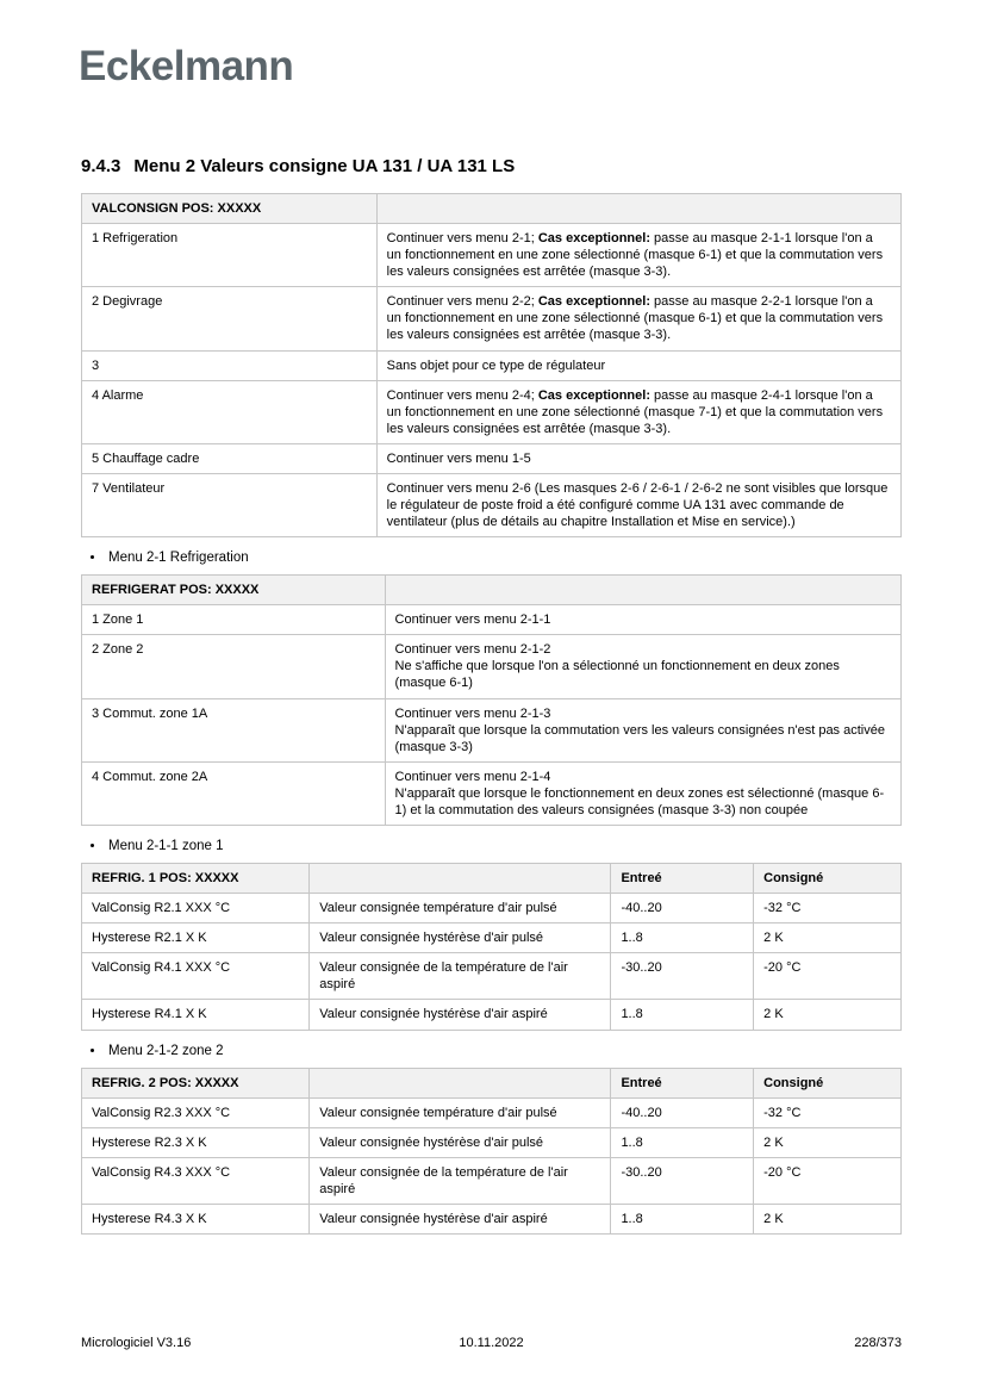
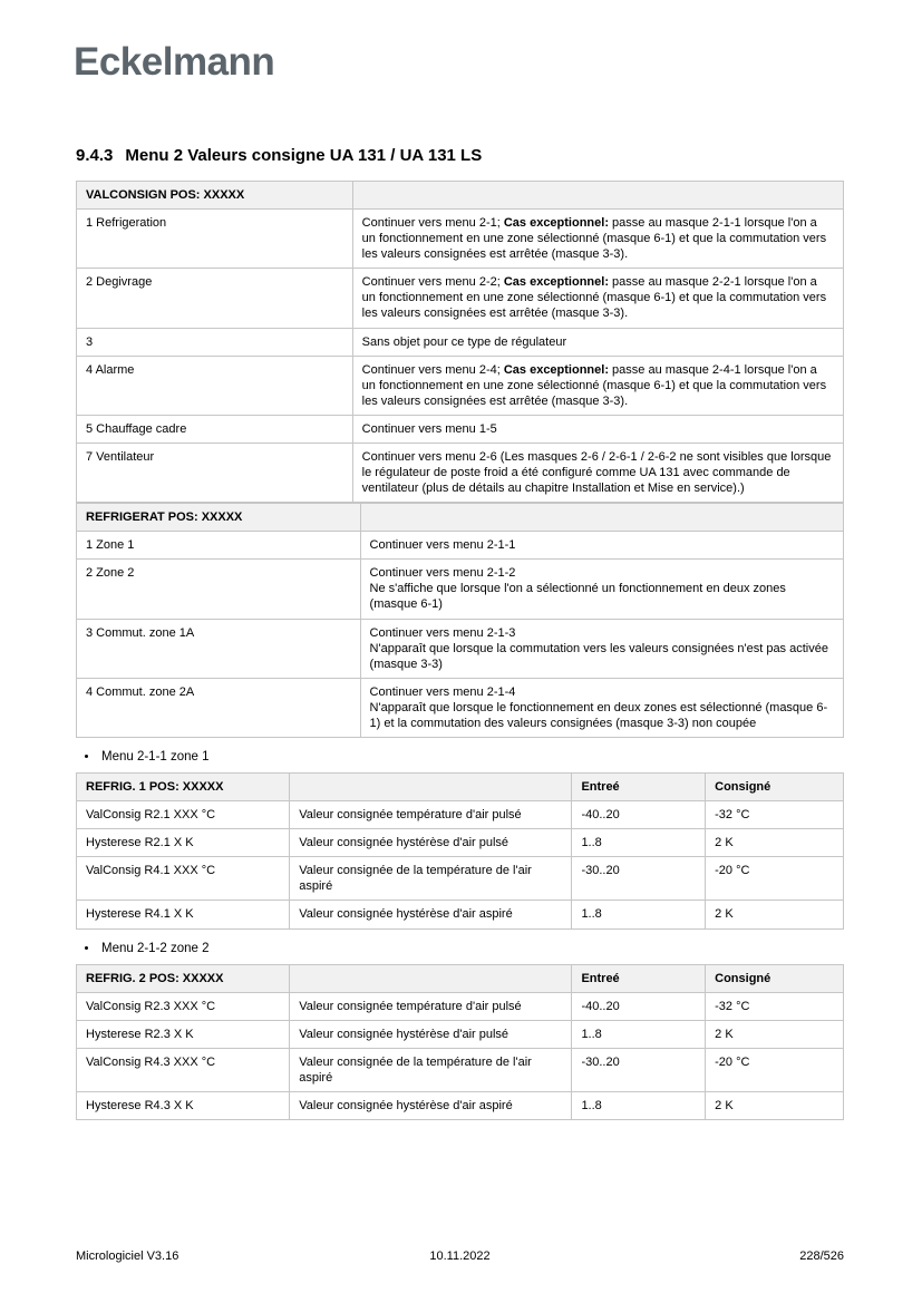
  Eckelmann
  9.4.3 Menu 2 Valeurs consigne UA 131 / UA 131 LS
  VALCONSIGN POS: XXXXX
  1 Refrigeration	Continuer vers menu 2-1; Cas exceptionnel: passe au masque 2-1-1 lorsque l'on a un fonctionnement en une zone sélectionné (masque 6-1) et que la commutation vers les valeurs consignées est arrêtée (masque 3-3).
  2 Degivrage	Continuer vers menu 2-2; Cas exceptionnel: passe au masque 2-2-1 lorsque l'on a un fonctionnement en une zone sélectionné (masque 6-1) et que la commutation vers les valeurs consignées est arrêtée (masque 3-3).
  3	Sans objet pour ce type de régulateur
- 4 Alarme	Continuer vers menu 2-4; Cas exceptionnel: passe au masque 2-4-1 lorsque l'on a un fonctionnement en une zone sélectionné (masque 7-1) et que la commutation vers les valeurs consignées est arrêtée (masque 3-3).
+ 4 Alarme	Continuer vers menu 2-4; Cas exceptionnel: passe au masque 2-4-1 lorsque l'on a un fonctionnement en une zone sélectionné (masque 6-1) et que la commutation vers les valeurs consignées est arrêtée (masque 3-3).
  5 Chauffage cadre	Continuer vers menu 1-5
  7 Ventilateur	Continuer vers menu 2-6 (Les masques 2-6 / 2-6-1 / 2-6-2 ne sont visibles que lorsque le régulateur de poste froid a été configuré comme UA 131 avec commande de ventilateur (plus de détails au chapitre Installation et Mise en service).)
- Menu 2-1 Refrigeration
  REFRIGERAT POS: XXXXX
  1 Zone 1	Continuer vers menu 2-1-1
  2 Zone 2	Continuer vers menu 2-1-2 Ne s'affiche que lorsque l'on a sélectionné un fonctionnement en deux zones (masque 6-1)
  3 Commut. zone 1A	Continuer vers menu 2-1-3 N'apparaît que lorsque la commutation vers les valeurs consignées n'est pas activée (masque 3-3)
  4 Commut. zone 2A	Continuer vers menu 2-1-4 N'apparaît que lorsque le fonctionnement en deux zones est sélectionné (masque 6-1) et la commutation des valeurs consignées (masque 3-3) non coupée
  Menu 2-1-1 zone 1
  REFRIG. 1 POS: XXXXX		Entreé	Consigné
  ValConsig R2.1 XXX °C	Valeur consignée température d'air pulsé	-40..20	-32 °C
  Hysterese R2.1 X K	Valeur consignée hystérèse d'air pulsé	1..8	2 K
  ValConsig R4.1 XXX °C	Valeur consignée de la température de l'air aspiré	-30..20	-20 °C
  Hysterese R4.1 X K	Valeur consignée hystérèse d'air aspiré	1..8	2 K
  Menu 2-1-2 zone 2
  REFRIG. 2 POS: XXXXX		Entreé	Consigné
  ValConsig R2.3 XXX °C	Valeur consignée température d'air pulsé	-40..20	-32 °C
  Hysterese R2.3 X K	Valeur consignée hystérèse d'air pulsé	1..8	2 K
  ValConsig R4.3 XXX °C	Valeur consignée de la température de l'air aspiré	-30..20	-20 °C
  Hysterese R4.3 X K	Valeur consignée hystérèse d'air aspiré	1..8	2 K
  10.11.2022
  Micrologiciel V3.16
- 228/373
+ 228/526
